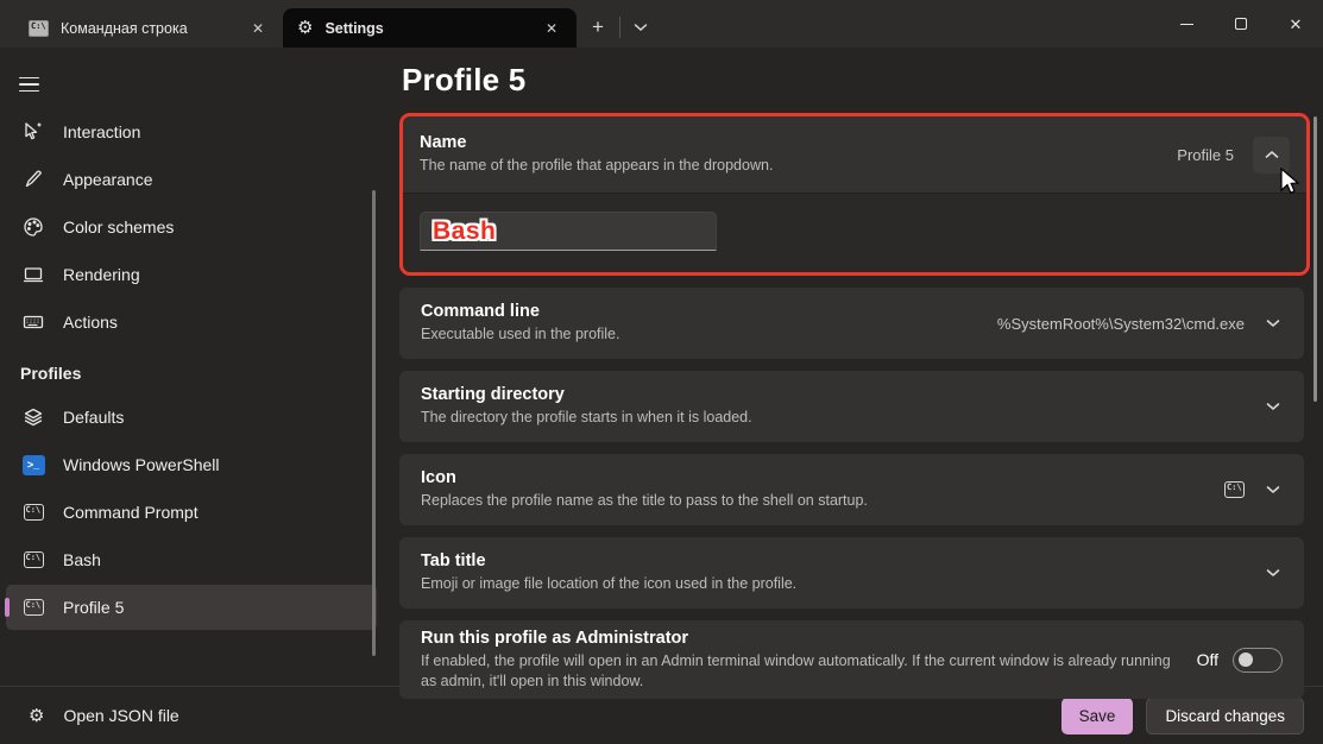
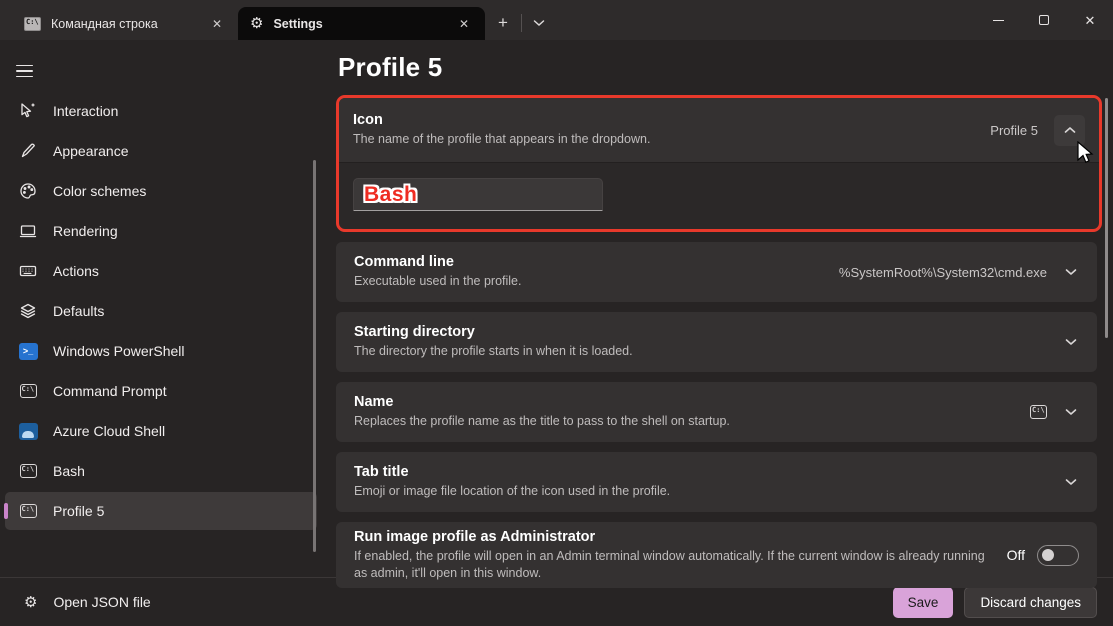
  C:\
  Командная строка
  ✕
  ⚙
  Settings
  ✕
  +
  ✕
  Interaction
  Appearance
  Color schemes
  Rendering
  Actions
- Profiles
  Defaults
  >_
  Windows PowerShell
  C:\
  Command Prompt
+ Azure Cloud Shell
  C:\
  Bash
  C:\
  Profile 5
  Profile 5
- Name
+ Icon
  The name of the profile that appears in the dropdown.
  Profile 5
  Bash
  Command line
  Executable used in the profile.
  %SystemRoot%\System32\cmd.exe
  Starting directory
  The directory the profile starts in when it is loaded.
- Icon
+ Name
  Replaces the profile name as the title to pass to the shell on startup.
  C:\
  Tab title
  Emoji or image file location of the icon used in the profile.
- Run this profile as Administrator
+ Run image profile as Administrator
  If enabled, the profile will open in an Admin terminal window automatically. If the current window is already running as admin, it'll open in this window.
  Off
  ⚙
  Open JSON file
  Save
  Discard changes
